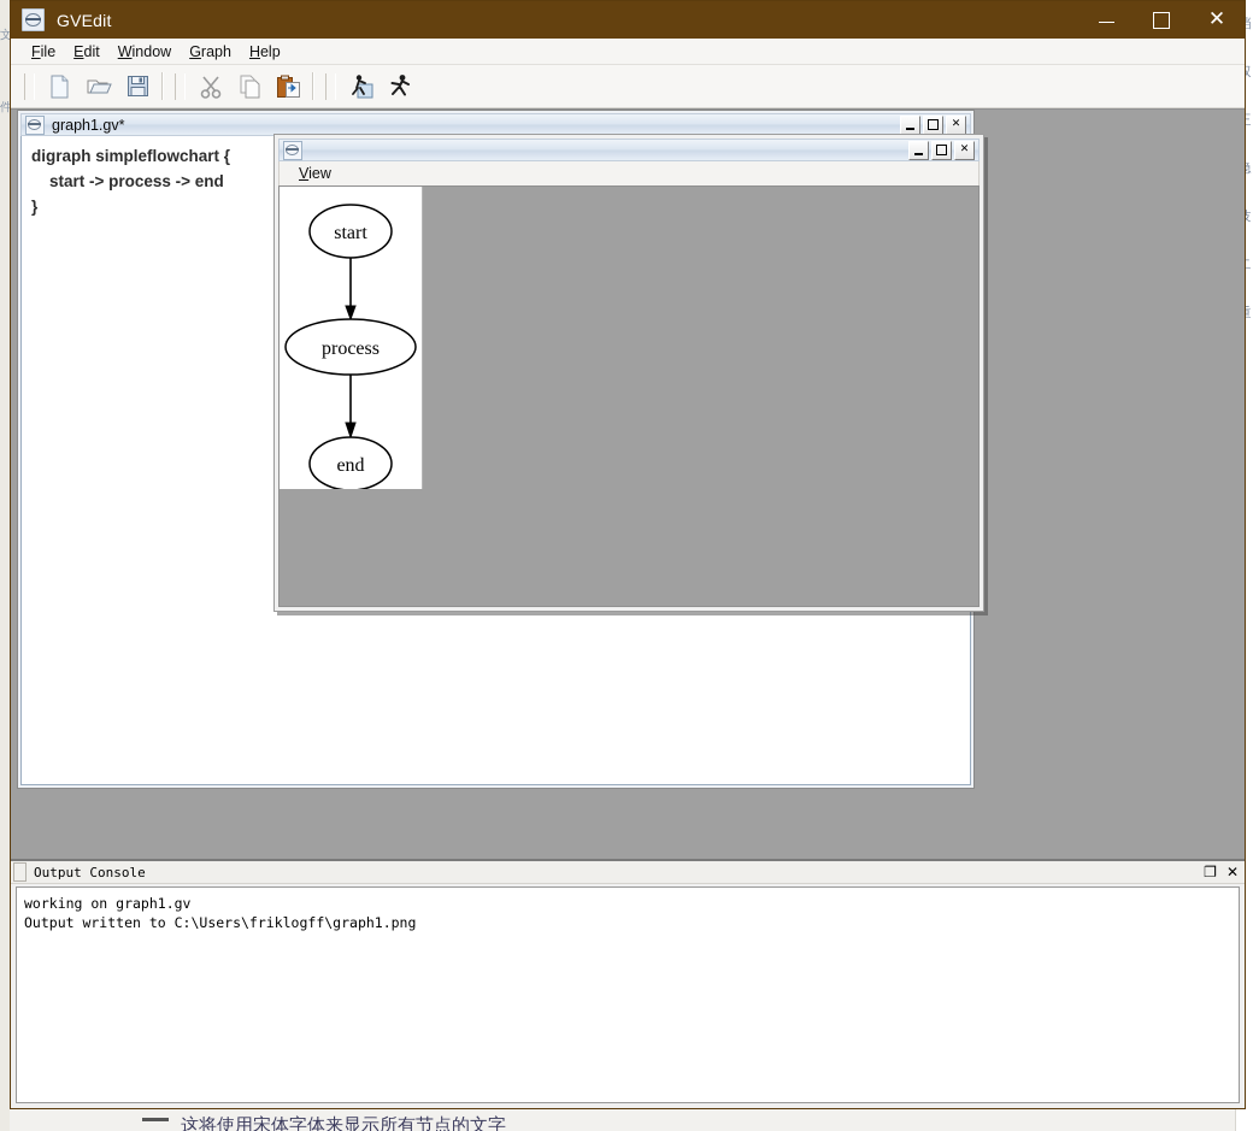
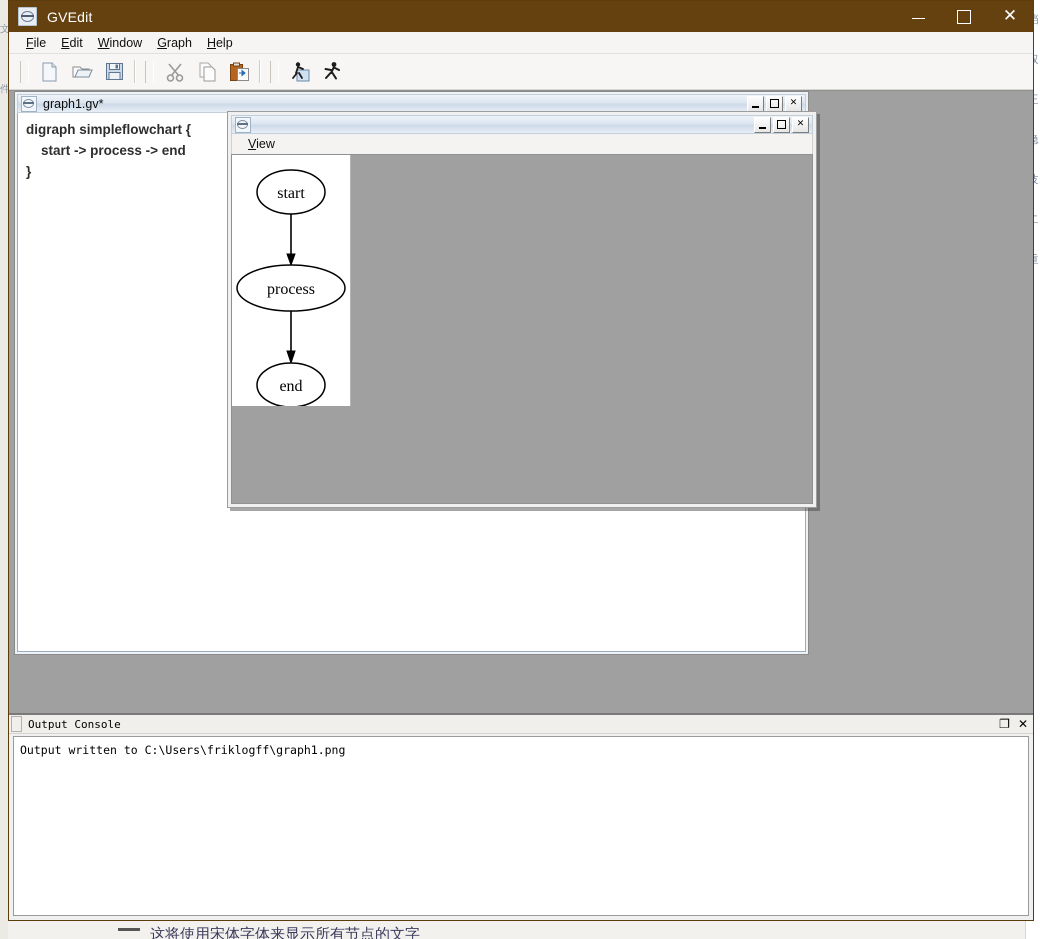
  文 件
  这将使用宋体字体来显示所有节点的文字
  GVEdit
  ✕
  File
  Edit
  Window
  Graph
  Help
  graph1.gv*
  ✕
  digraph simpleflowchart {
  start -> process -> end
  }
  ✕
  View
  start
  process
  end
  Output Console
  ❐
  ✕
- working on graph1.gv
  Output written to C:\Users\friklogff\graph1.png
